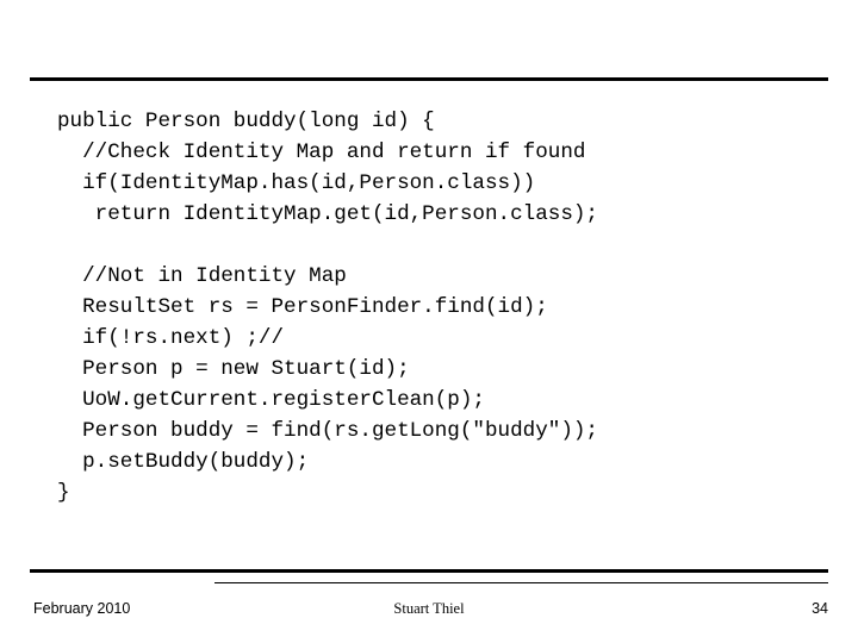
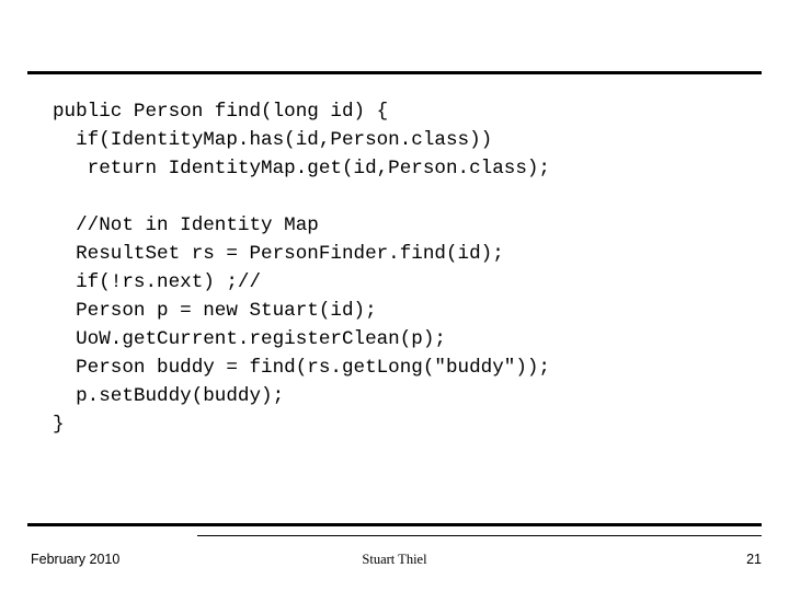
- public Person buddy(long id) {
+ public Person find(long id) {
- //Check Identity Map and return if found
  if(IdentityMap.has(id,Person.class))
  return IdentityMap.get(id,Person.class);
  //Not in Identity Map
  ResultSet rs = PersonFinder.find(id);
  if(!rs.next) ;//
  Person p = new Stuart(id);
  UoW.getCurrent.registerClean(p);
  Person buddy = find(rs.getLong("buddy"));
  p.setBuddy(buddy);
  }
  February 2010
  Stuart Thiel
- 34
+ 21
